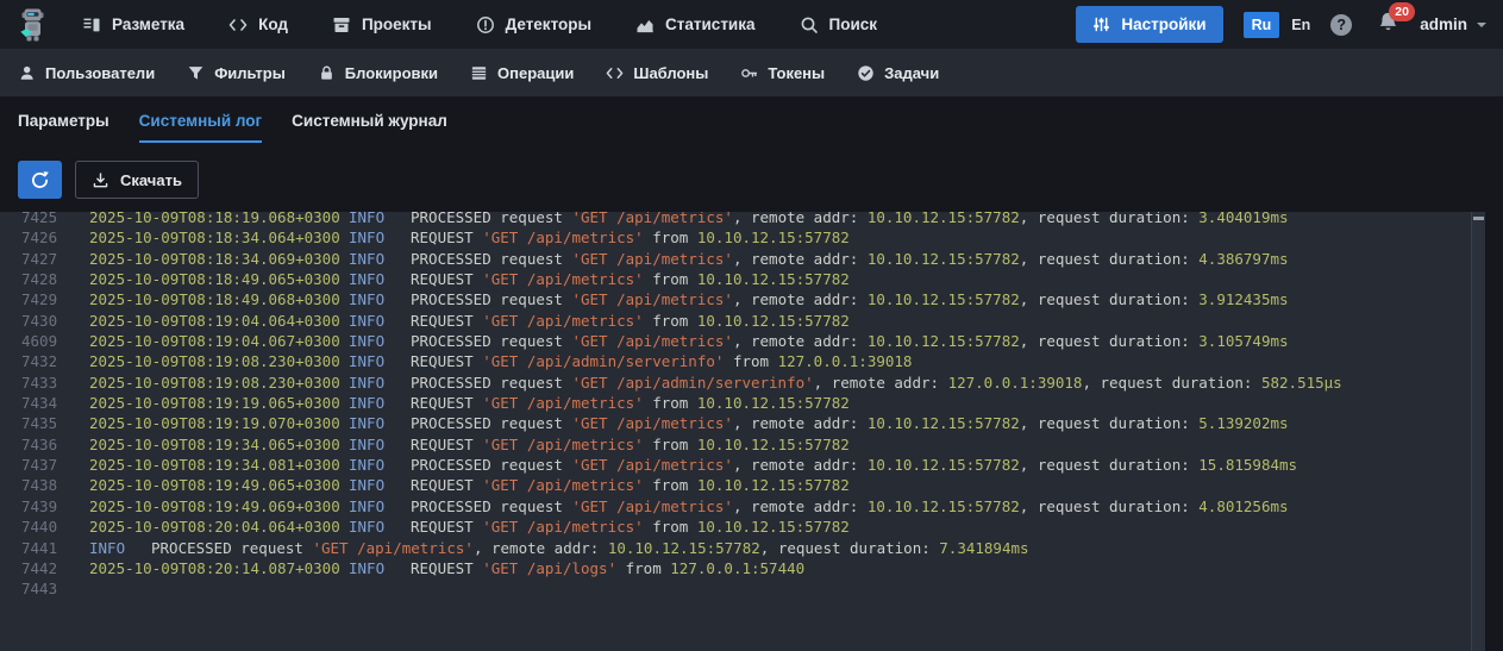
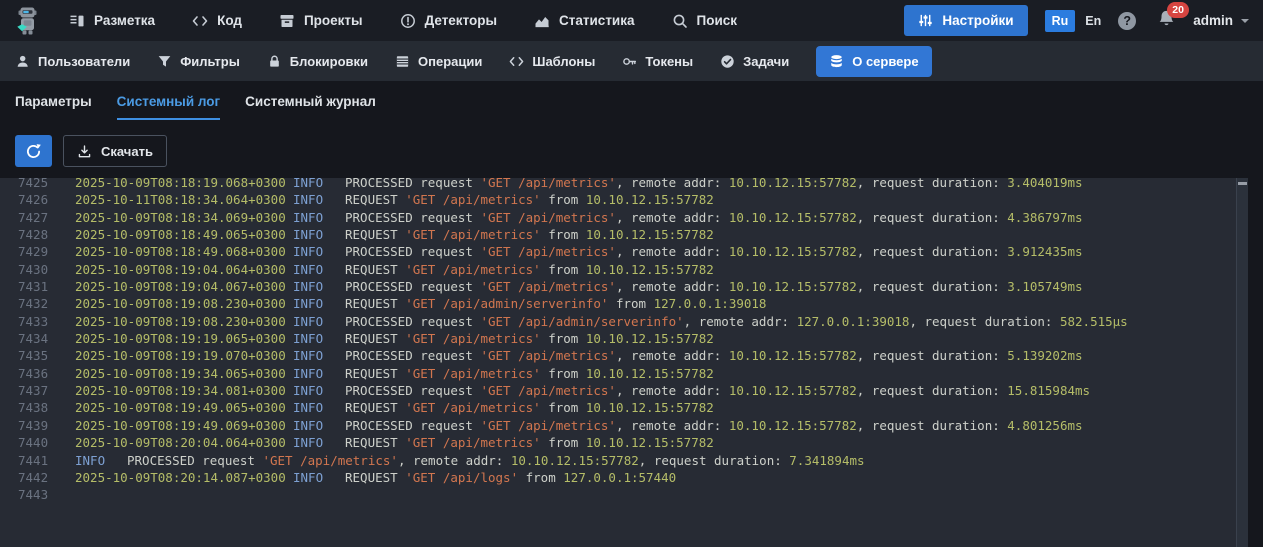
  Разметка
  Код
  Проекты
  Детекторы
  Статистика
  Поиск
  Настройки
  Ru
  En
  ?
  20
  admin
  Пользователи
  Фильтры
  Блокировки
  Операции
  Шаблоны
  Токены
  Задачи
+ О сервере
  Параметры
  Системный лог
  Системный журнал
  Скачать
  7425
  2025-10-09T08:18:19.068+0300
  INFO
  PROCESSED request 'GET /api/metrics', remote addr: 10.10.12.15:57782, request duration: 3.404019ms
  7426
- 2025-10-09T08:18:34.064+0300
+ 2025-10-11T08:18:34.064+0300
  INFO
  REQUEST 'GET /api/metrics' from 10.10.12.15:57782
  7427
  2025-10-09T08:18:34.069+0300
  INFO
  PROCESSED request 'GET /api/metrics', remote addr: 10.10.12.15:57782, request duration: 4.386797ms
  7428
  2025-10-09T08:18:49.065+0300
  INFO
  REQUEST 'GET /api/metrics' from 10.10.12.15:57782
  7429
  2025-10-09T08:18:49.068+0300
  INFO
  PROCESSED request 'GET /api/metrics', remote addr: 10.10.12.15:57782, request duration: 3.912435ms
  7430
  2025-10-09T08:19:04.064+0300
  INFO
  REQUEST 'GET /api/metrics' from 10.10.12.15:57782
- 4609
+ 7431
  2025-10-09T08:19:04.067+0300
  INFO
  PROCESSED request 'GET /api/metrics', remote addr: 10.10.12.15:57782, request duration: 3.105749ms
  7432
  2025-10-09T08:19:08.230+0300
  INFO
  REQUEST 'GET /api/admin/serverinfo' from 127.0.0.1:39018
  7433
  2025-10-09T08:19:08.230+0300
  INFO
  PROCESSED request 'GET /api/admin/serverinfo', remote addr: 127.0.0.1:39018, request duration: 582.515µs
  7434
  2025-10-09T08:19:19.065+0300
  INFO
  REQUEST 'GET /api/metrics' from 10.10.12.15:57782
  7435
  2025-10-09T08:19:19.070+0300
  INFO
  PROCESSED request 'GET /api/metrics', remote addr: 10.10.12.15:57782, request duration: 5.139202ms
  7436
  2025-10-09T08:19:34.065+0300
  INFO
  REQUEST 'GET /api/metrics' from 10.10.12.15:57782
  7437
  2025-10-09T08:19:34.081+0300
  INFO
  PROCESSED request 'GET /api/metrics', remote addr: 10.10.12.15:57782, request duration: 15.815984ms
  7438
  2025-10-09T08:19:49.065+0300
  INFO
  REQUEST 'GET /api/metrics' from 10.10.12.15:57782
  7439
  2025-10-09T08:19:49.069+0300
  INFO
  PROCESSED request 'GET /api/metrics', remote addr: 10.10.12.15:57782, request duration: 4.801256ms
  7440
  2025-10-09T08:20:04.064+0300
  INFO
  REQUEST 'GET /api/metrics' from 10.10.12.15:57782
  7441
  INFO
  PROCESSED request 'GET /api/metrics', remote addr: 10.10.12.15:57782, request duration: 7.341894ms
  7442
  2025-10-09T08:20:14.087+0300
  INFO
  REQUEST 'GET /api/logs' from 127.0.0.1:57440
  7443
